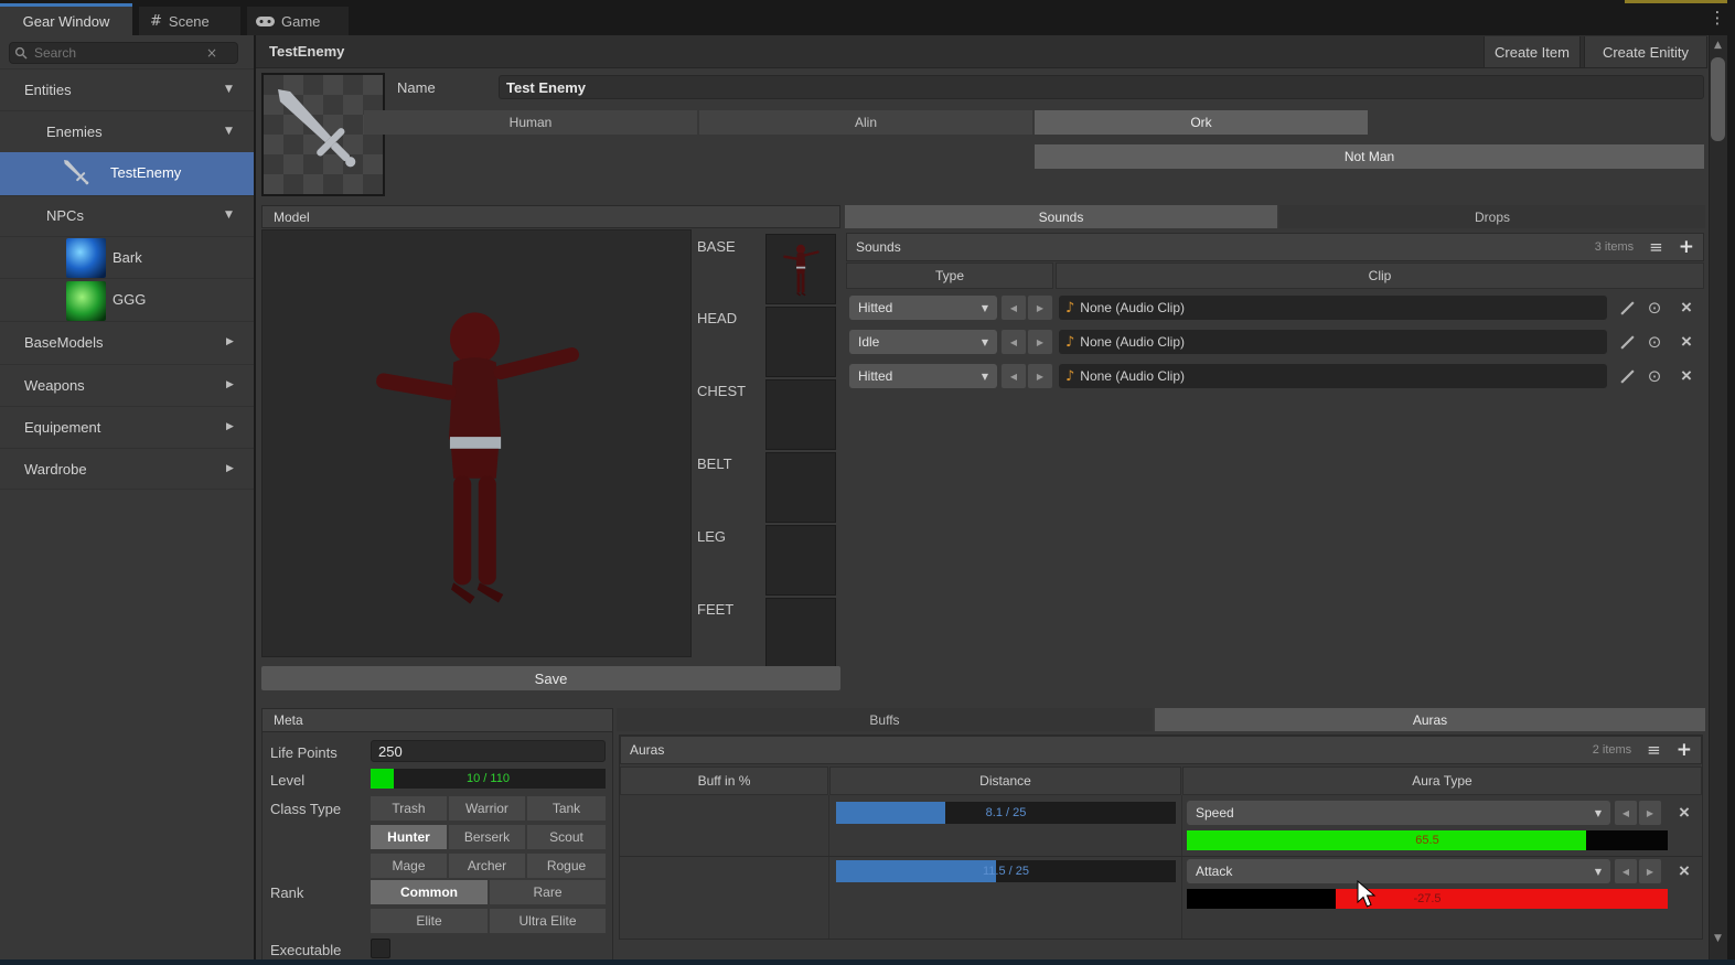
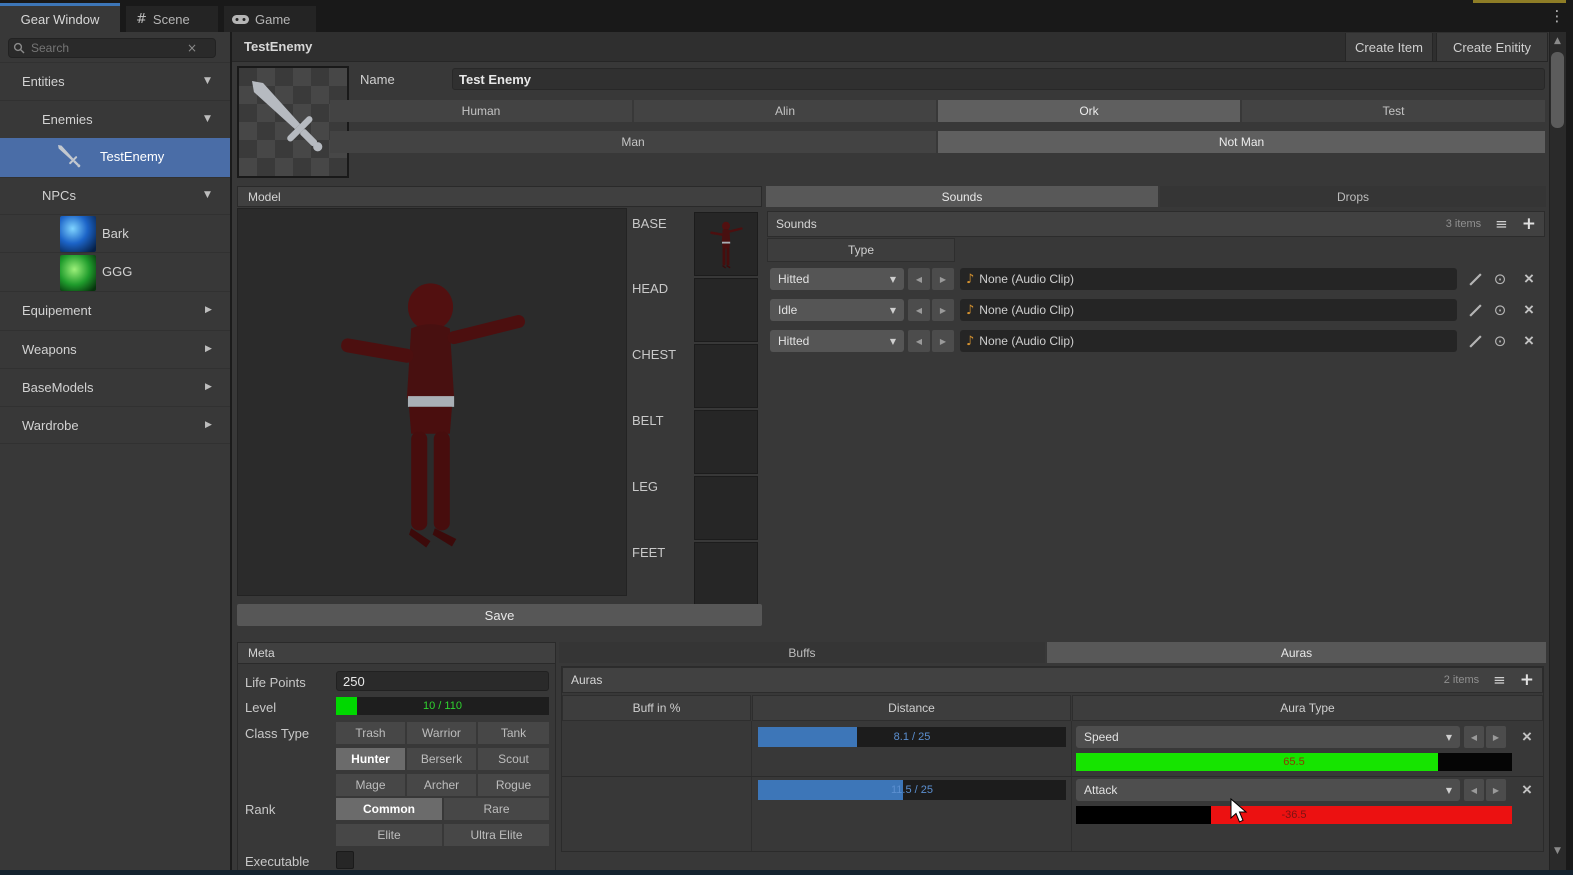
  Gear Window
  #
  Scene
  Game
  ⋮
  Search
  ×
  Entities
  ▼
  Enemies
  ▼
  TestEnemy
  NPCs
  ▼
  Bark
  GGG
- BaseModels
+ Equipement
  ▶
  Weapons
  ▶
- Equipement
+ BaseModels
  ▶
  Wardrobe
  ▶
  TestEnemy
  Create Item
  Create Enitity
  Name
  Test Enemy
  Human
  Alin
  Ork
+ Test
+ Man
  Not Man
  Model
  BASE
  HEAD
  CHEST
  BELT
  LEG
  FEET
  Save
  Sounds
  Drops
  Sounds
  3 items
  ≡
  +
  Type
- Clip
  Hitted
  ▼
  ◀
  ▶
  ♪
  None (Audio Clip)
  ⊙
  ×
  Idle
  ▼
  ◀
  ▶
  ♪
  None (Audio Clip)
  ⊙
  ×
  Hitted
  ▼
  ◀
  ▶
  ♪
  None (Audio Clip)
  ⊙
  ×
  Meta
  Life Points
  250
  Level
  10 / 110
  Class Type
  Trash
  Warrior
  Tank
  Hunter
  Berserk
  Scout
  Mage
  Archer
  Rogue
  Rank
  Common
  Rare
  Elite
  Ultra Elite
  Executable
  Buffs
  Auras
  Auras
  2 items
  ≡
  +
  Buff in %
  Distance
  Aura Type
  8.1 / 25
  Speed
  ▼
  ◀
  ▶
  ×
  65.5
  11.5 / 25
  Attack
  ▼
  ◀
  ▶
  ×
- -27.5
+ -36.5
  ▲
  ▼
